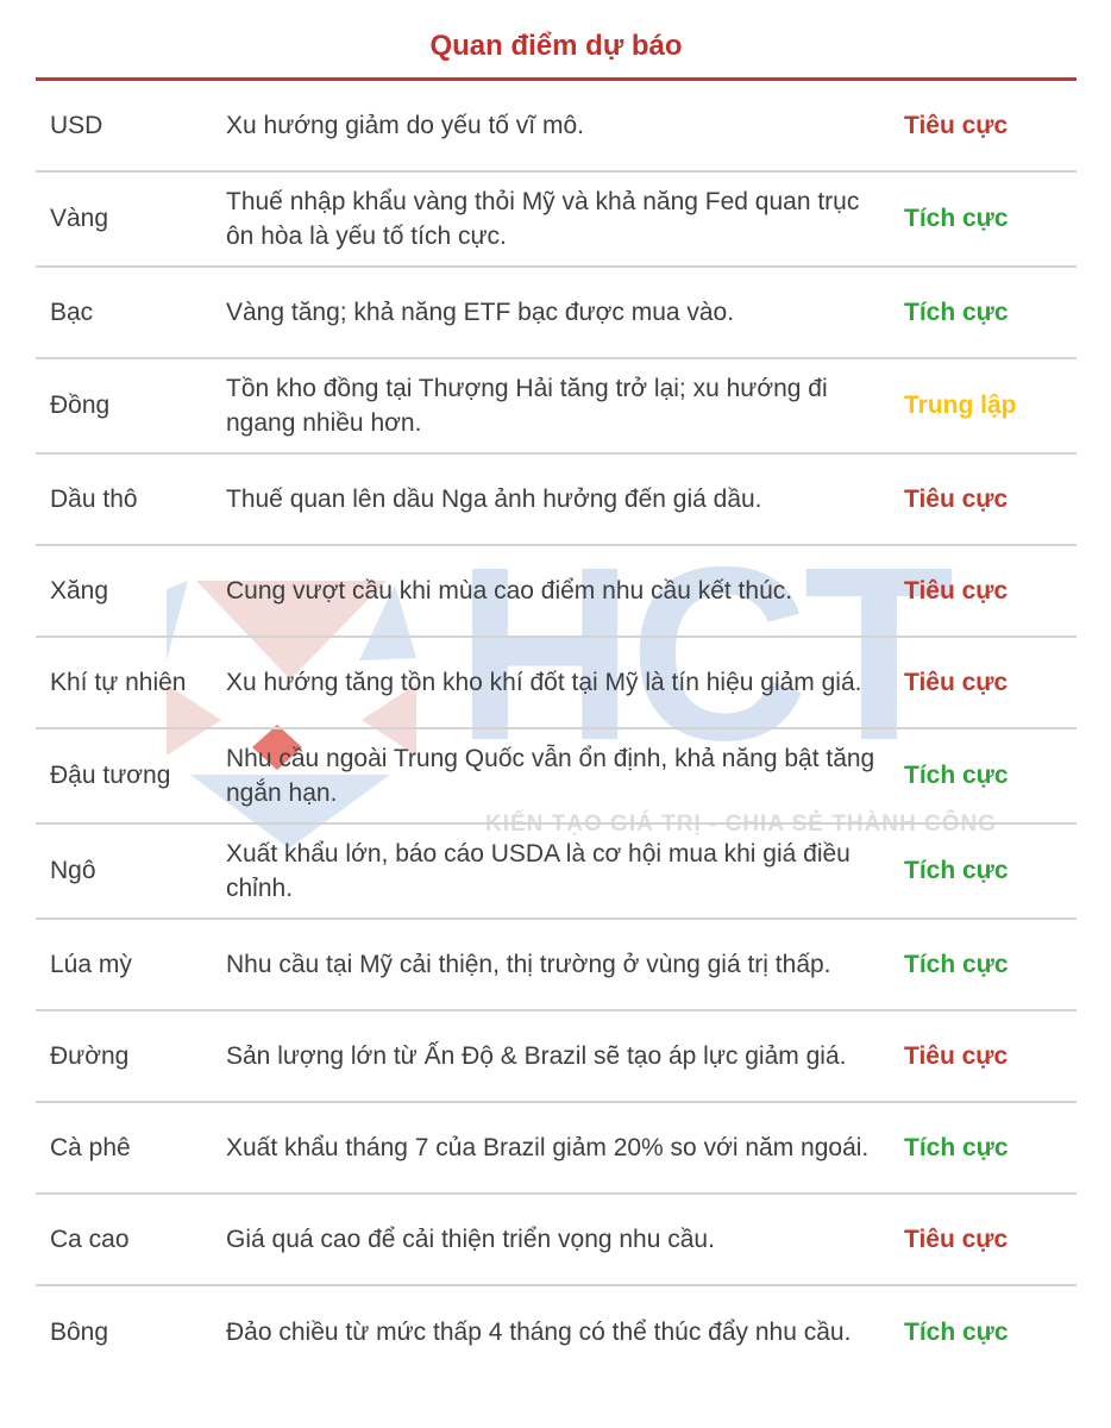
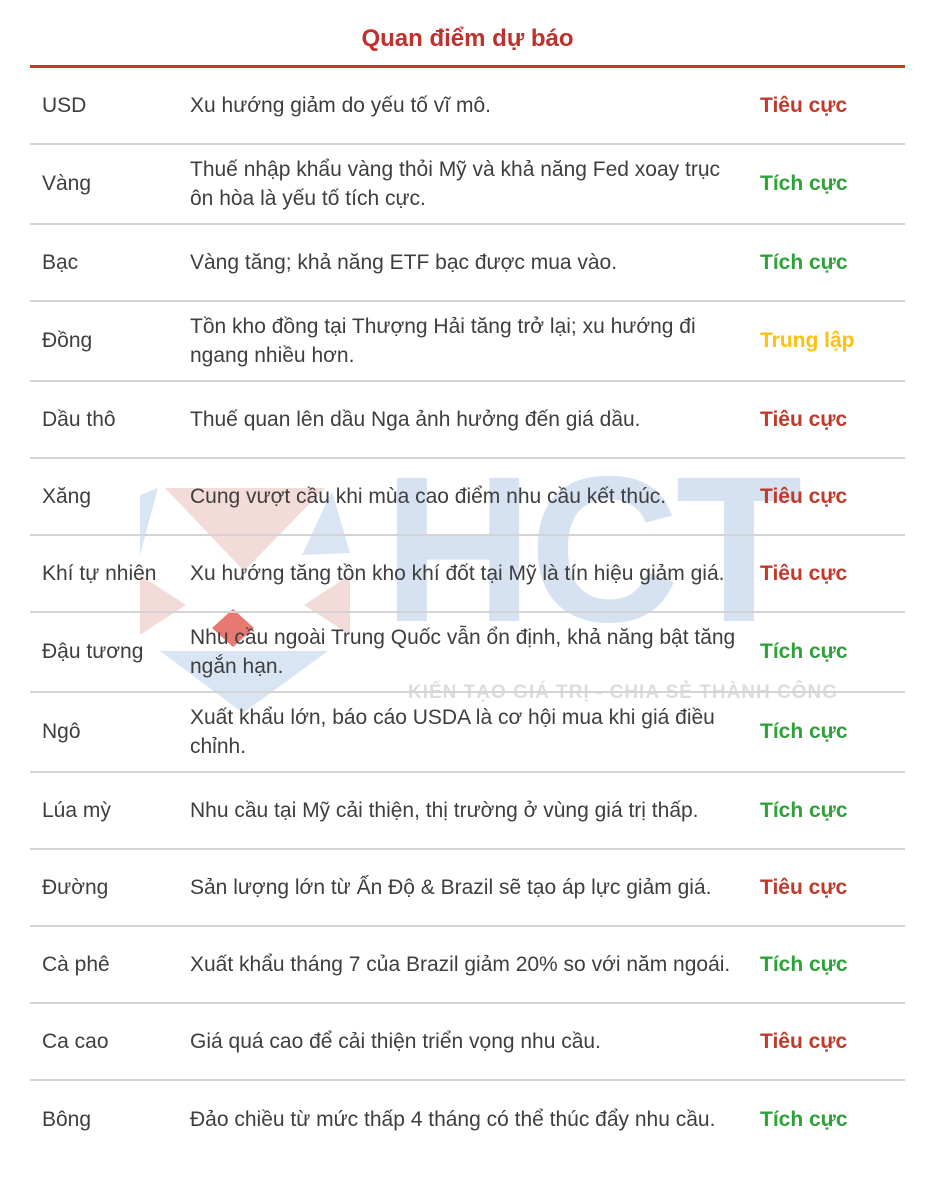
  HCT
  KIẾN TẠO GIÁ TRỊ - CHIA SẺ THÀNH CÔNG
  Quan điểm dự báo
  USD
  Xu hướng giảm do yếu tố vĩ mô.
  Tiêu cực
  Vàng
- Thuế nhập khẩu vàng thỏi Mỹ và khả năng Fed quan trục ôn hòa là yếu tố tích cực.
+ Thuế nhập khẩu vàng thỏi Mỹ và khả năng Fed xoay trục ôn hòa là yếu tố tích cực.
  Tích cực
  Bạc
  Vàng tăng; khả năng ETF bạc được mua vào.
  Tích cực
  Đồng
  Tồn kho đồng tại Thượng Hải tăng trở lại; xu hướng đi ngang nhiều hơn.
  Trung lập
  Dầu thô
  Thuế quan lên dầu Nga ảnh hưởng đến giá dầu.
  Tiêu cực
  Xăng
  Cung vượt cầu khi mùa cao điểm nhu cầu kết thúc.
  Tiêu cực
  Khí tự nhiên
  Xu hướng tăng tồn kho khí đốt tại Mỹ là tín hiệu giảm giá.
  Tiêu cực
  Đậu tương
  Nhu cầu ngoài Trung Quốc vẫn ổn định, khả năng bật tăng ngắn hạn.
  Tích cực
  Ngô
  Xuất khẩu lớn, báo cáo USDA là cơ hội mua khi giá điều chỉnh.
  Tích cực
  Lúa mỳ
  Nhu cầu tại Mỹ cải thiện, thị trường ở vùng giá trị thấp.
  Tích cực
  Đường
  Sản lượng lớn từ Ấn Độ & Brazil sẽ tạo áp lực giảm giá.
  Tiêu cực
  Cà phê
  Xuất khẩu tháng 7 của Brazil giảm 20% so với năm ngoái.
  Tích cực
  Ca cao
  Giá quá cao để cải thiện triển vọng nhu cầu.
  Tiêu cực
  Bông
  Đảo chiều từ mức thấp 4 tháng có thể thúc đẩy nhu cầu.
  Tích cực
